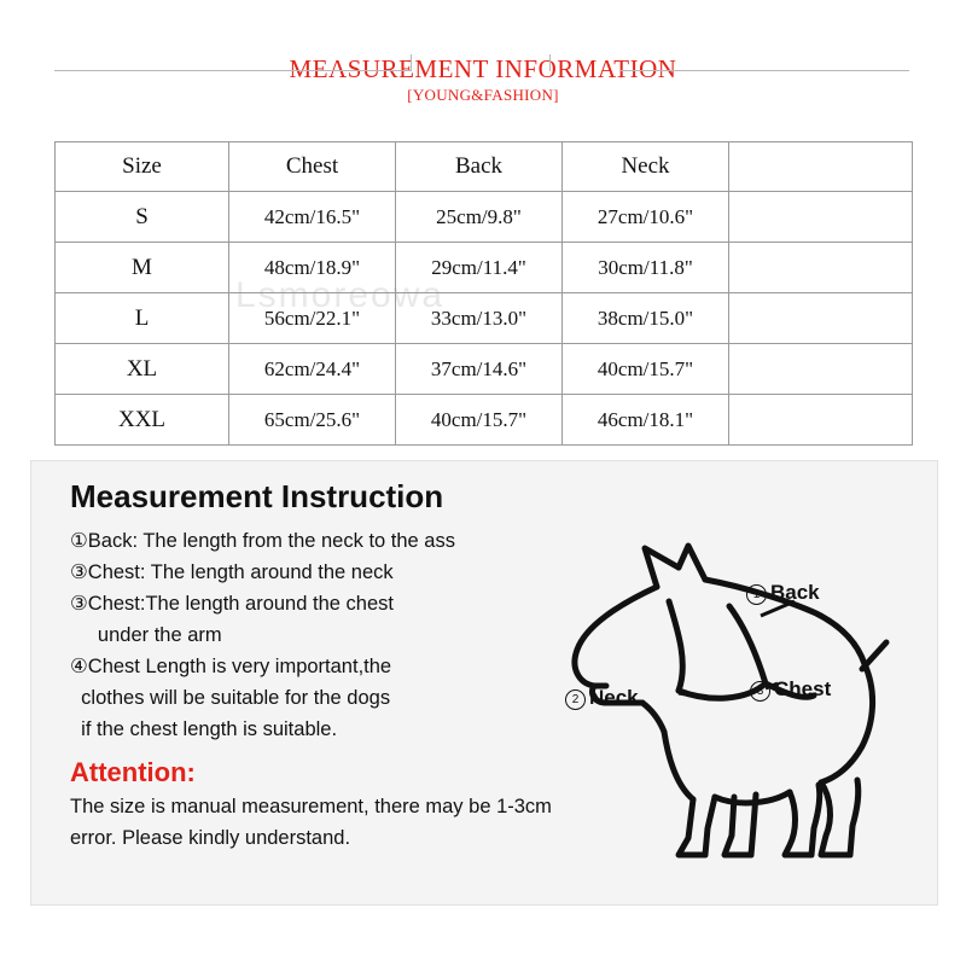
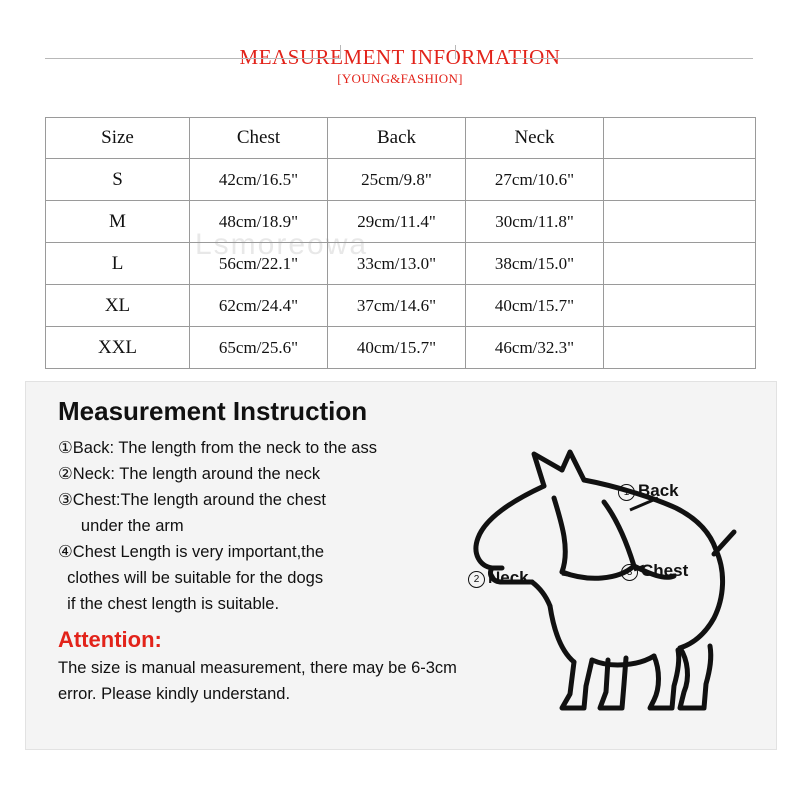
  MEASUREMENT INFORMATION
  [YOUNG&FASHION]
  Size	Chest	Back	Neck
  S	42cm/16.5"	25cm/9.8"	27cm/10.6"
  M	48cm/18.9"	29cm/11.4"	30cm/11.8"
  L	56cm/22.1"	33cm/13.0"	38cm/15.0"
  XL	62cm/24.4"	37cm/14.6"	40cm/15.7"
- XXL	65cm/25.6"	40cm/15.7"	46cm/18.1"
+ XXL	65cm/25.6"	40cm/15.7"	46cm/32.3"
  Lsmoreowa
  Measurement Instruction
  ①Back: The length from the neck to the ass
- ③Chest: The length around the neck
+ ②Neck: The length around the neck
  ③Chest:The length around the chest
  under the arm
  ④Chest Length is very important,the
  clothes will be suitable for the dogs
  if the chest length is suitable.
  Attention:
- The size is manual measurement, there may be 1-3cm error. Please kindly understand.
+ The size is manual measurement, there may be 6-3cm error. Please kindly understand.
  1 Back
  2 Neck
  3 Chest
